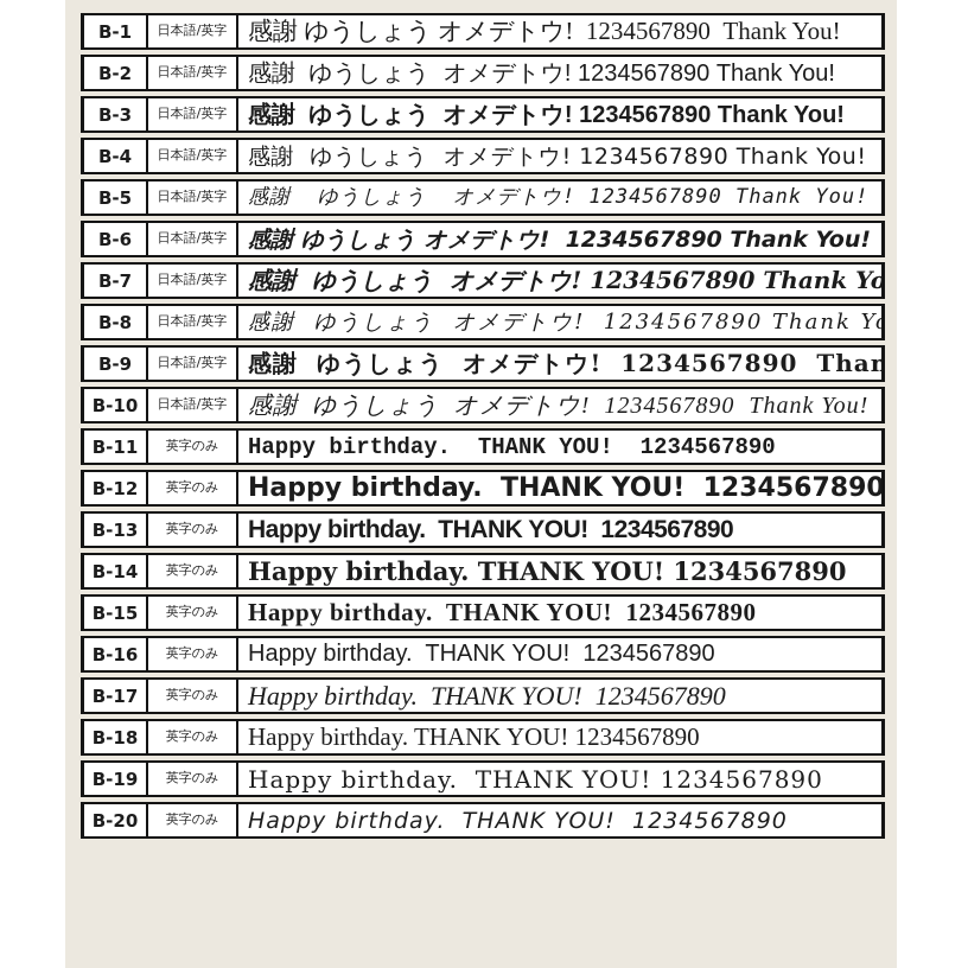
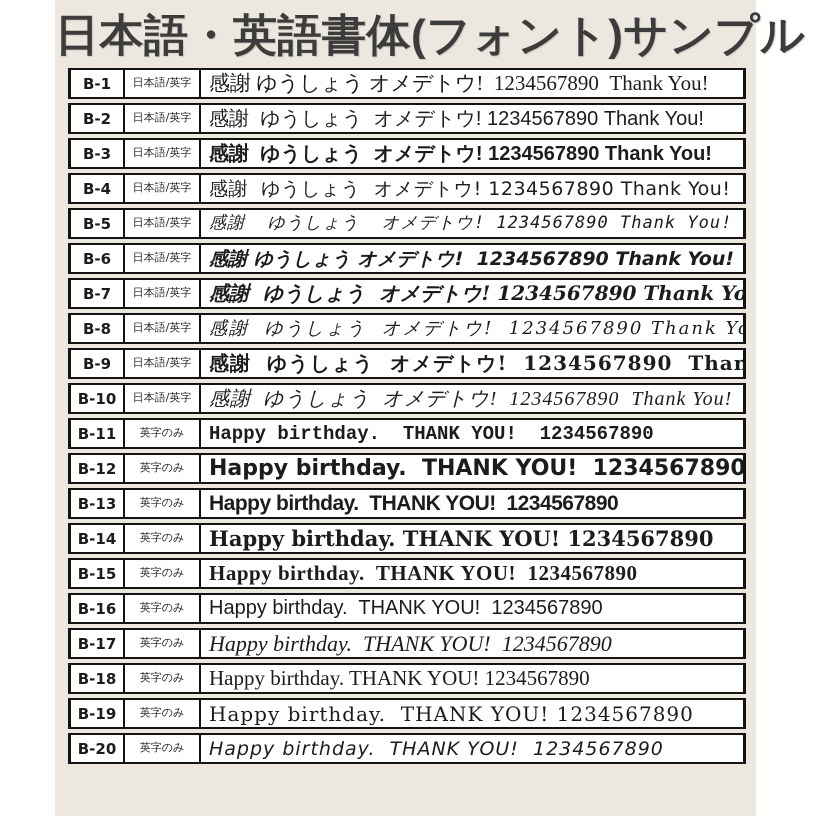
+ 日本語・英語書体(フォント)サンプル
  B-1
  日本語/英字
  感謝 ゆうしょう オメデトウ! 1234567890 Thank You!
  B-2
  日本語/英字
  感謝 ゆうしょう オメデトウ! 1234567890 Thank You!
  B-3
  日本語/英字
  感謝 ゆうしょう オメデトウ! 1234567890 Thank You!
  B-4
  日本語/英字
  感謝 ゆうしょう オメデトウ! 1234567890 Thank You!
  B-5
  日本語/英字
  感謝 ゆうしょう オメデトウ! 1234567890 Thank You!
  B-6
  日本語/英字
  感謝 ゆうしょう オメデトウ! 1234567890 Thank You!
  B-7
  日本語/英字
  感謝 ゆうしょう オメデトウ! 1234567890 Thank Yo
  B-8
  日本語/英字
  感謝 ゆうしょう オメデトウ! 1234567890 Thank Y
  B-9
  日本語/英字
  感謝 ゆうしょう オメデトウ! 1234567890 Than
  B-10
  日本語/英字
  感謝 ゆうしょう オメデトウ! 1234567890 Thank You!
  B-11
  英字のみ
  Happy birthday. THANK YOU! 1234567890
  B-12
  英字のみ
  Happy birthday. THANK YOU! 1234567890
  B-13
  英字のみ
  Happy birthday. THANK YOU! 1234567890
  B-14
  英字のみ
  Happy birthday. THANK YOU! 1234567890
  B-15
  英字のみ
  Happy birthday. THANK YOU! 1234567890
  B-16
  英字のみ
  Happy birthday. THANK YOU! 1234567890
  B-17
  英字のみ
  Happy birthday. THANK YOU! 1234567890
  B-18
  英字のみ
  Happy birthday. THANK YOU! 1234567890
  B-19
  英字のみ
  Happy birthday. THANK YOU! 1234567890
  B-20
  英字のみ
  Happy birthday. THANK YOU! 1234567890
